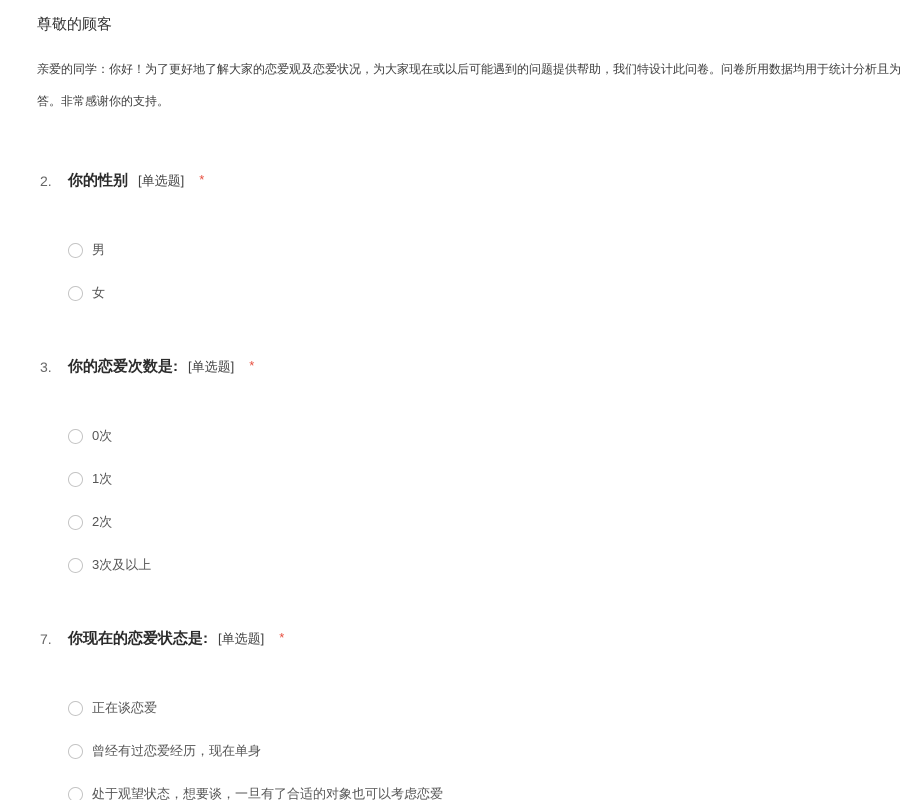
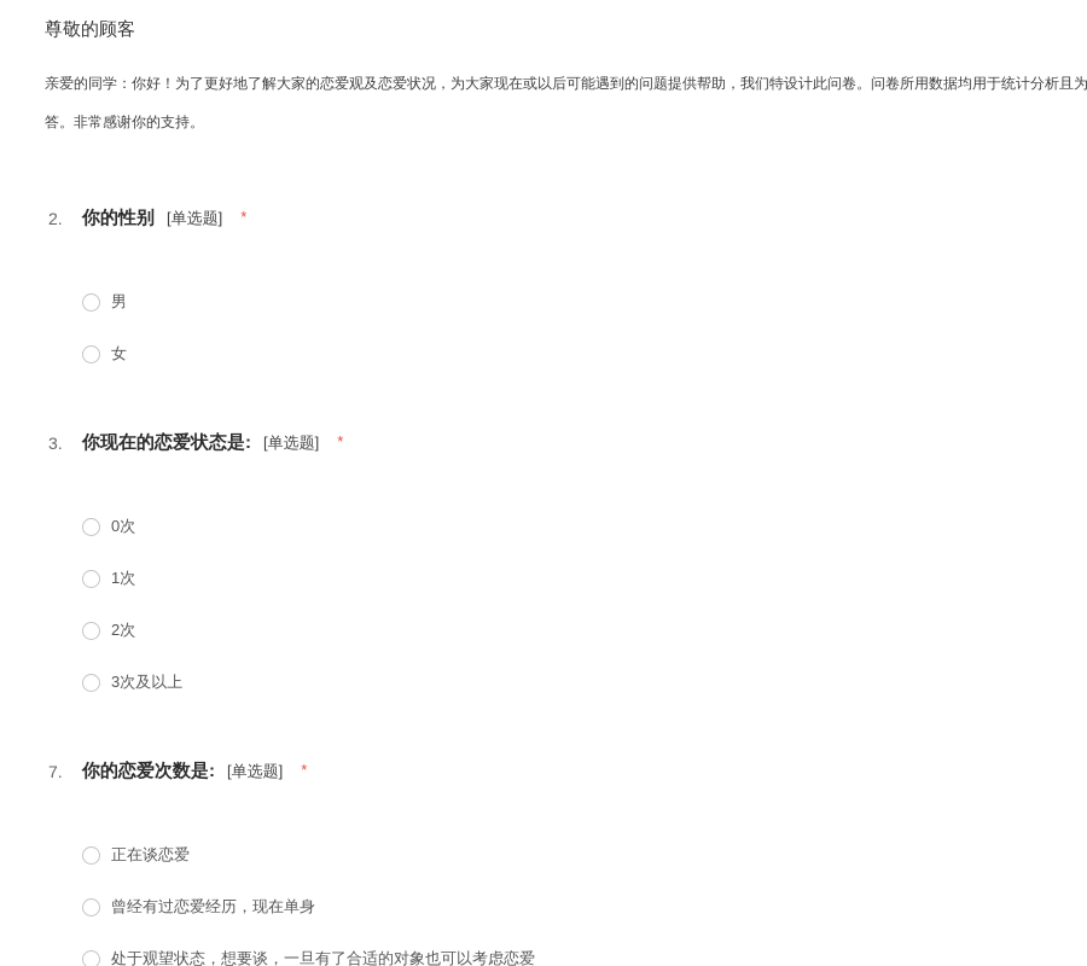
  尊敬的顾客
  亲爱的同学：你好！为了更好地了解大家的恋爱观及恋爱状况，为大家现在或以后可能遇到的问题提供帮助，我们特设计此问卷。问卷所用数据均用于统计分析且为
  答。非常感谢你的支持。
  2.
  你的性别
  [单选题]
  *
  男
  女
  3.
- 你的恋爱次数是:
+ 你现在的恋爱状态是:
  [单选题]
  *
  0次
  1次
  2次
  3次及以上
  7.
- 你现在的恋爱状态是:
+ 你的恋爱次数是:
  [单选题]
  *
  正在谈恋爱
  曾经有过恋爱经历，现在单身
  处于观望状态，想要谈，一旦有了合适的对象也可以考虑恋爱
